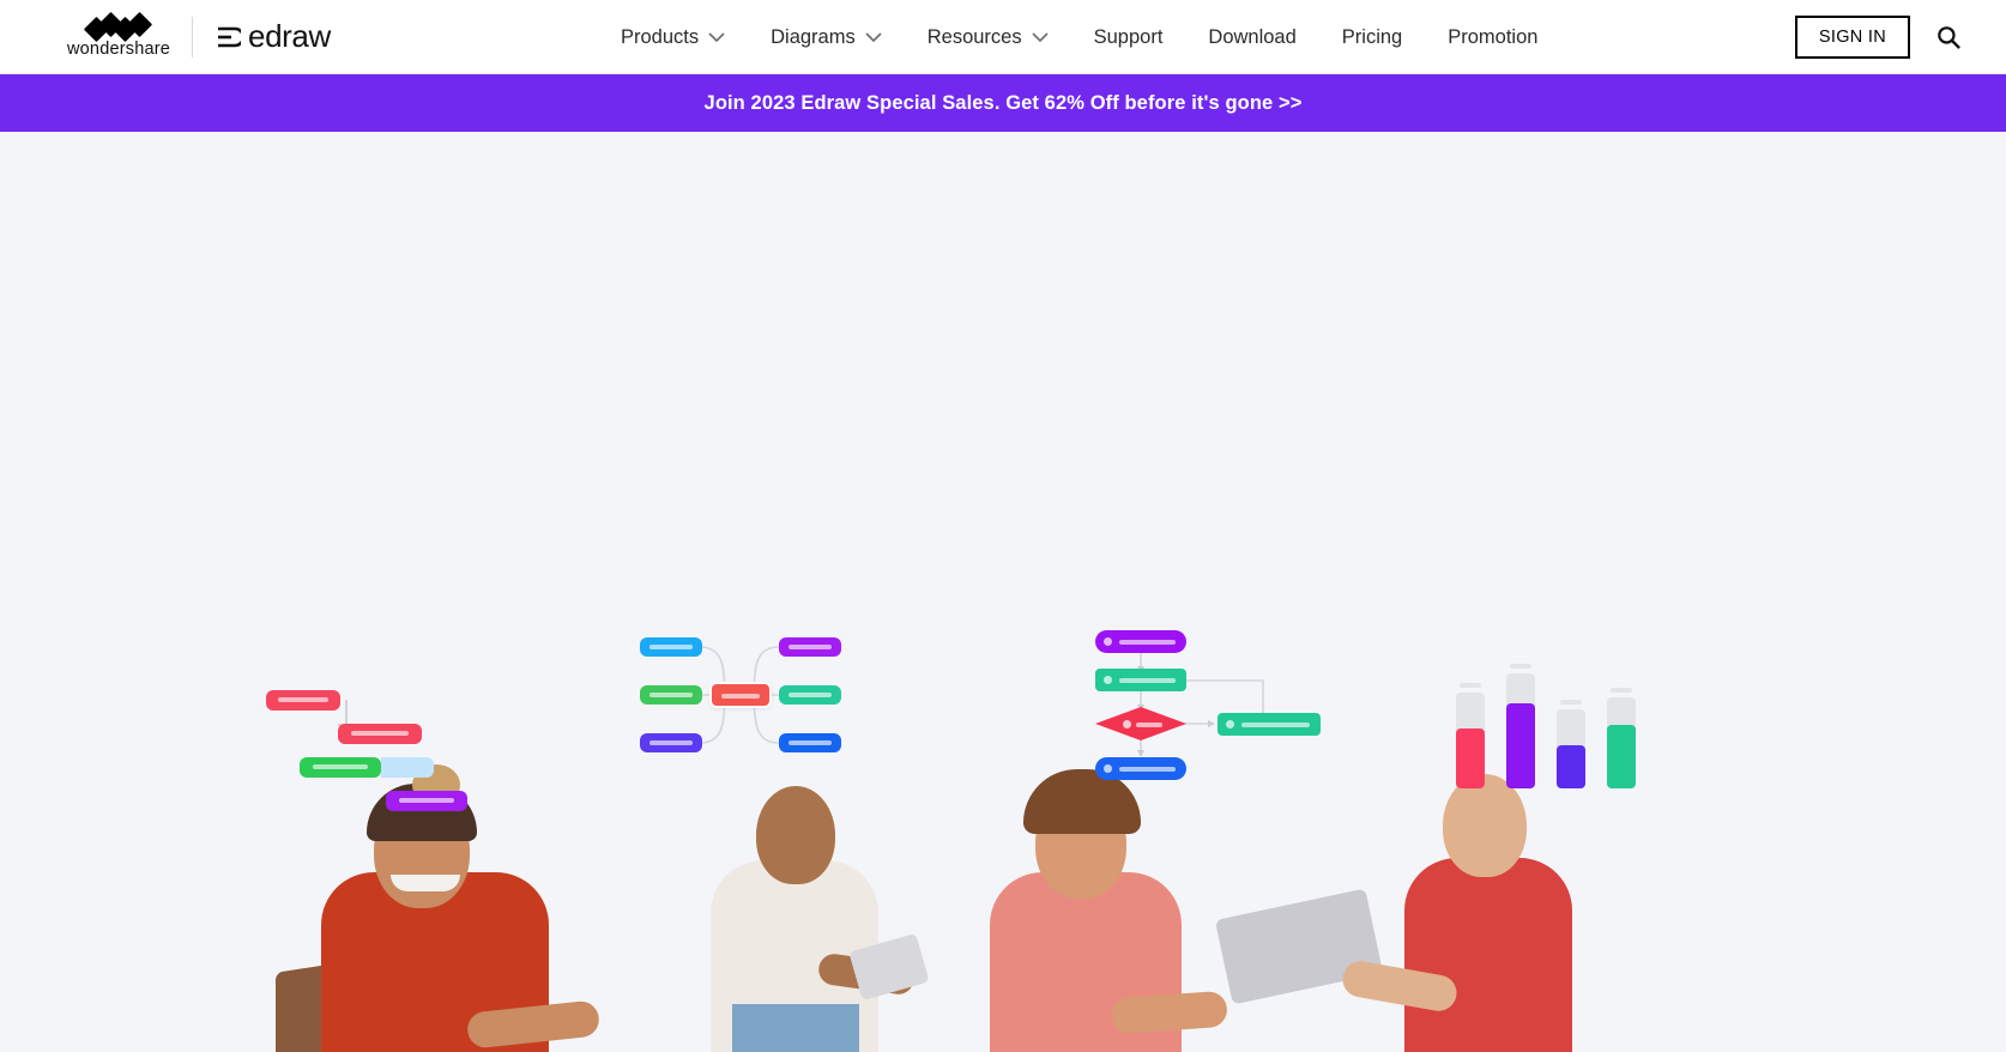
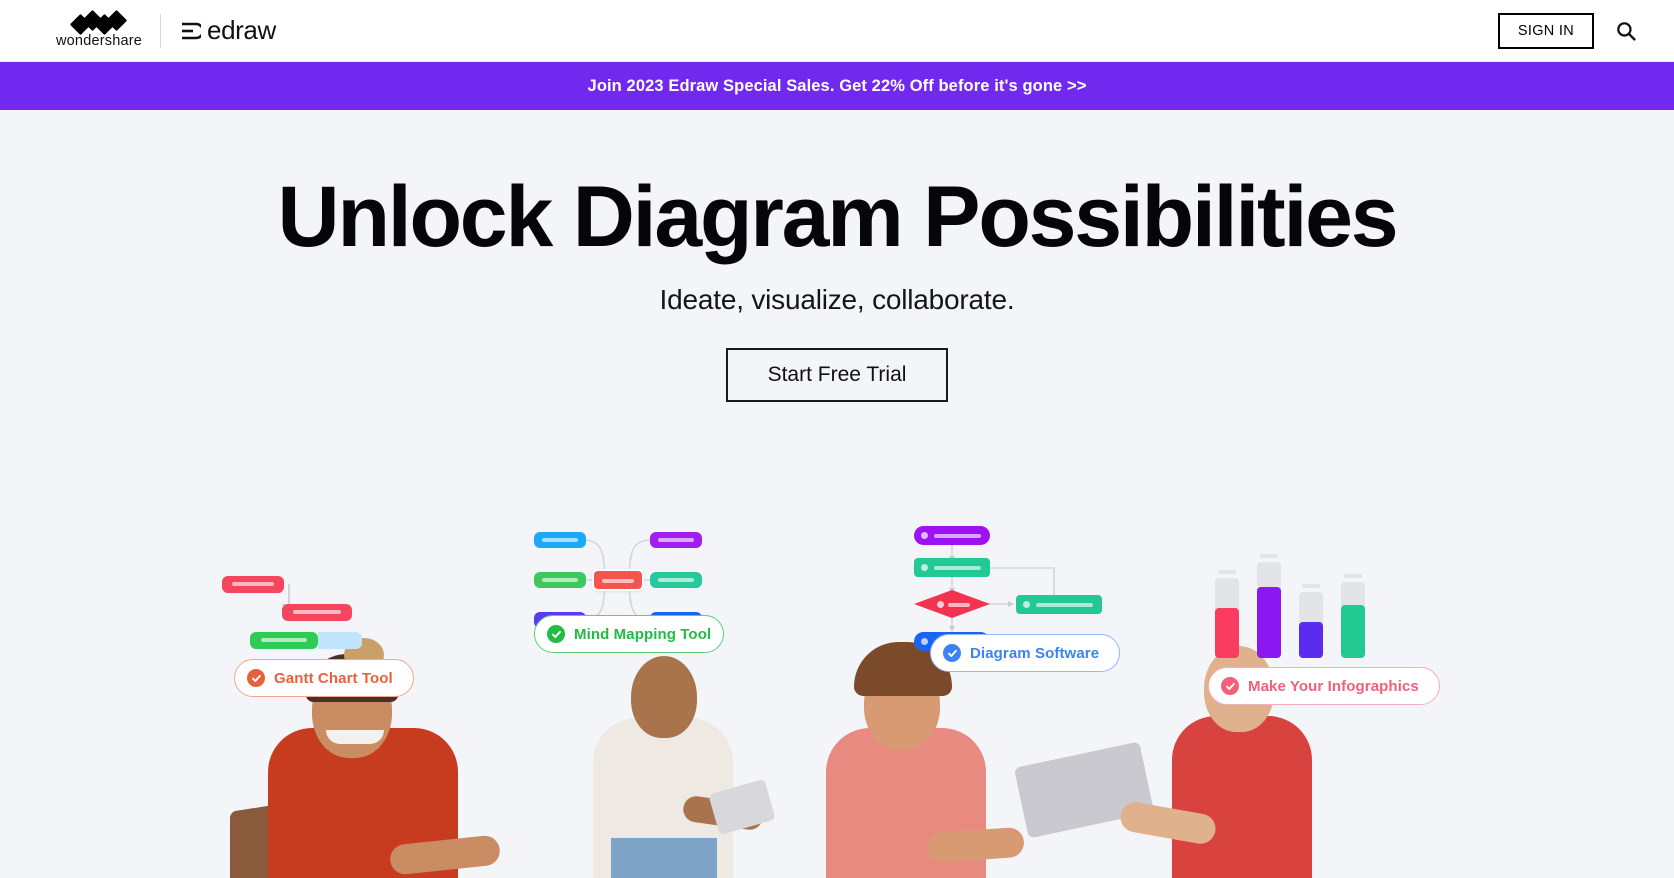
  wondershare
  edraw
- Products
- Diagrams
- Resources
- Support
- Download
- Pricing
- Promotion
  SIGN IN
- Join 2023 Edraw Special Sales. Get 62% Off before it's gone >>
+ Join 2023 Edraw Special Sales. Get 22% Off before it's gone >>
+ Unlock Diagram Possibilities
+ Ideate, visualize, collaborate.
+ Start Free Trial
+ Gantt Chart Tool
+ Mind Mapping Tool
+ Diagram Software
+ Make Your Infographics
